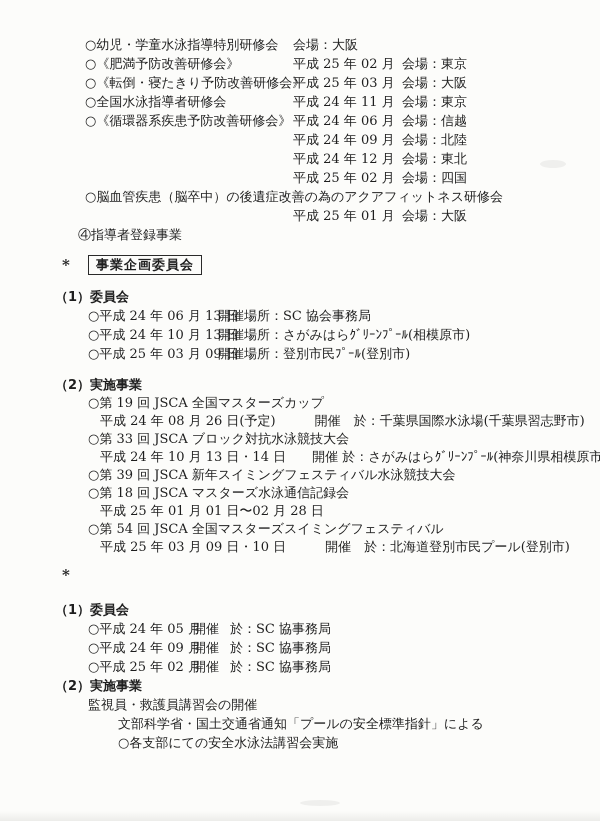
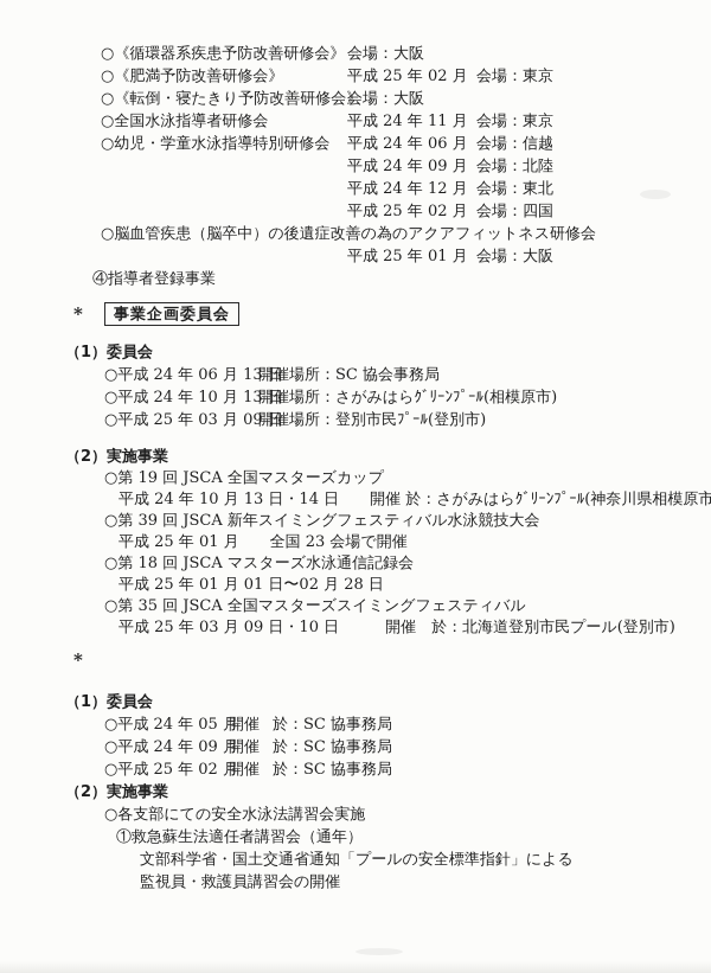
- ○幼児・学童水泳指導特別研修会
+ ○《循環器系疾患予防改善研修会》
  会場：大阪
  ○《肥満予防改善研修会》
  平成 25 年 02 月
  会場：東京
  ○《転倒・寝たきり予防改善研修会
- 平成 25 年 03 月
  会場：大阪
  ○全国水泳指導者研修会
  平成 24 年 11 月
  会場：東京
- ○《循環器系疾患予防改善研修会》
+ ○幼児・学童水泳指導特別研修会
  平成 24 年 06 月
  会場：信越
  平成 24 年 09 月
  会場：北陸
  平成 24 年 12 月
  会場：東北
  平成 25 年 02 月
  会場：四国
  ○脳血管疾患（脳卒中）の後遺症改善の為のアクアフィットネス研修会
  平成 25 年 01 月
  会場：大阪
  ④指導者登録事業
  *
  事業企画委員会
  （1）委員会
  ○平成 24 年 06 月 13
  開催場所：SC 協会事務局
  ○平成 24 年 10 月 13
  開催場所：さがみはらｸﾞﾘｰﾝﾌﾟｰﾙ(相模原市)
  ○平成 25 年 03 月 09
  開催場所：登別市民ﾌﾟｰﾙ(登別市)
  （2）実施事業
  ○第 19 回 JSCA 全国マスターズカップ
- 平成 24 年 08 月 26 日(予定) 開催 於：千葉県国際水泳場(千葉県習志野市)
- ○第 33 回 JSCA ブロック対抗水泳競技大会
  平成 24 年 10 月 13 日・14 日 開催 於：さがみはらｸﾞﾘｰﾝﾌﾟｰﾙ(神奈川県相模原市
  ○第 39 回 JSCA 新年スイミングフェスティバル水泳競技大会
+ 平成 25 年 01 月 全国 23 会場で開催
  ○第 18 回 JSCA マスターズ水泳通信記録会
  平成 25 年 01 月 01 日〜02 月 28 日
- ○第 54 回 JSCA 全国マスターズスイミングフェスティバル
+ ○第 35 回 JSCA 全国マスターズスイミングフェスティバル
  平成 25 年 03 月 09 日・10 日 開催 於：北海道登別市民プール(登別市)
  *
  （1）委員会
  ○平成 24 年 05
  開催
  於：SC 協事務局
  ○平成 24 年 09
  開催
  於：SC 協事務局
  ○平成 25 年 02
  開催
  於：SC 協事務局
  （2）実施事業
- 監視員・救護員講習会の開催
+ ○各支部にての安全水泳法講習会実施
+ ①救急蘇生法適任者講習会（通年）
  文部科学省・国土交通省通知「プールの安全標準指針」による
- ○各支部にての安全水泳法講習会実施
+ 監視員・救護員講習会の開催
